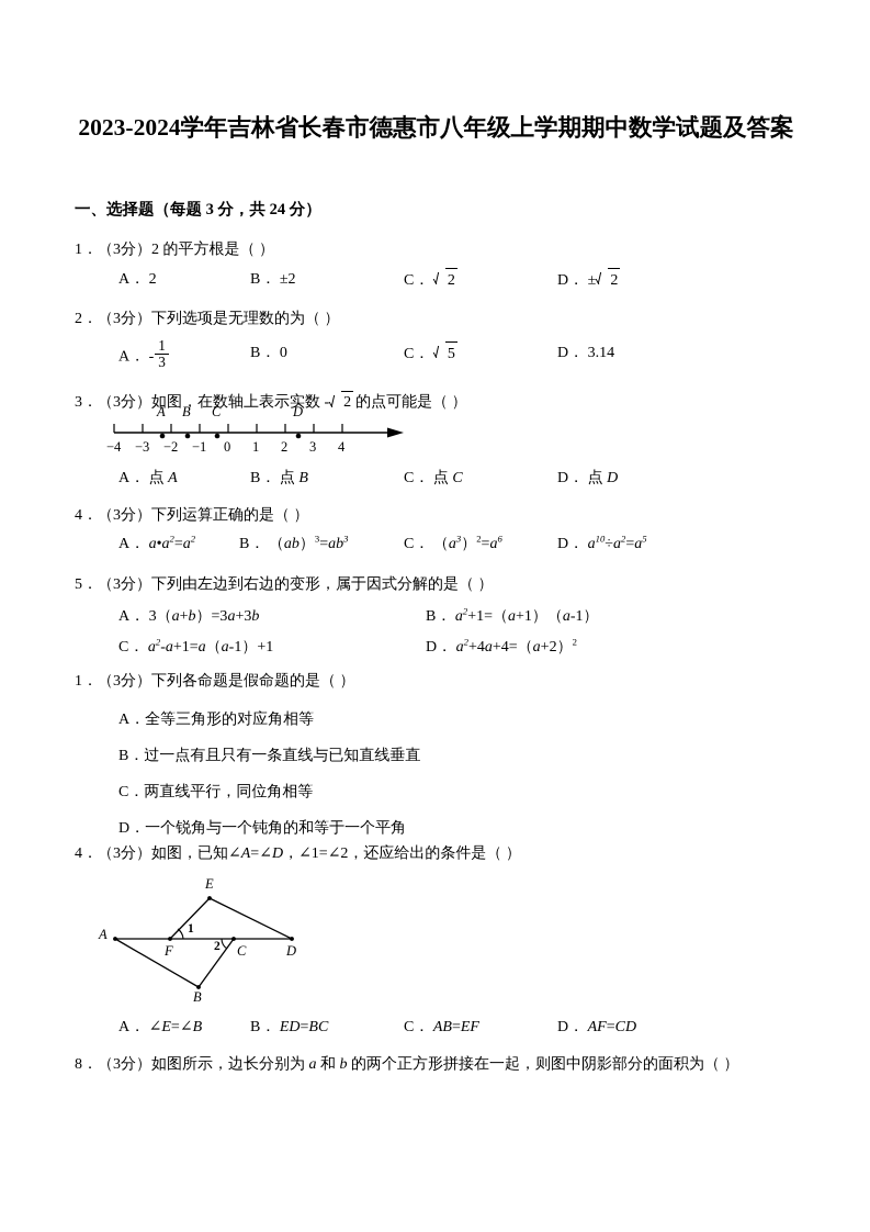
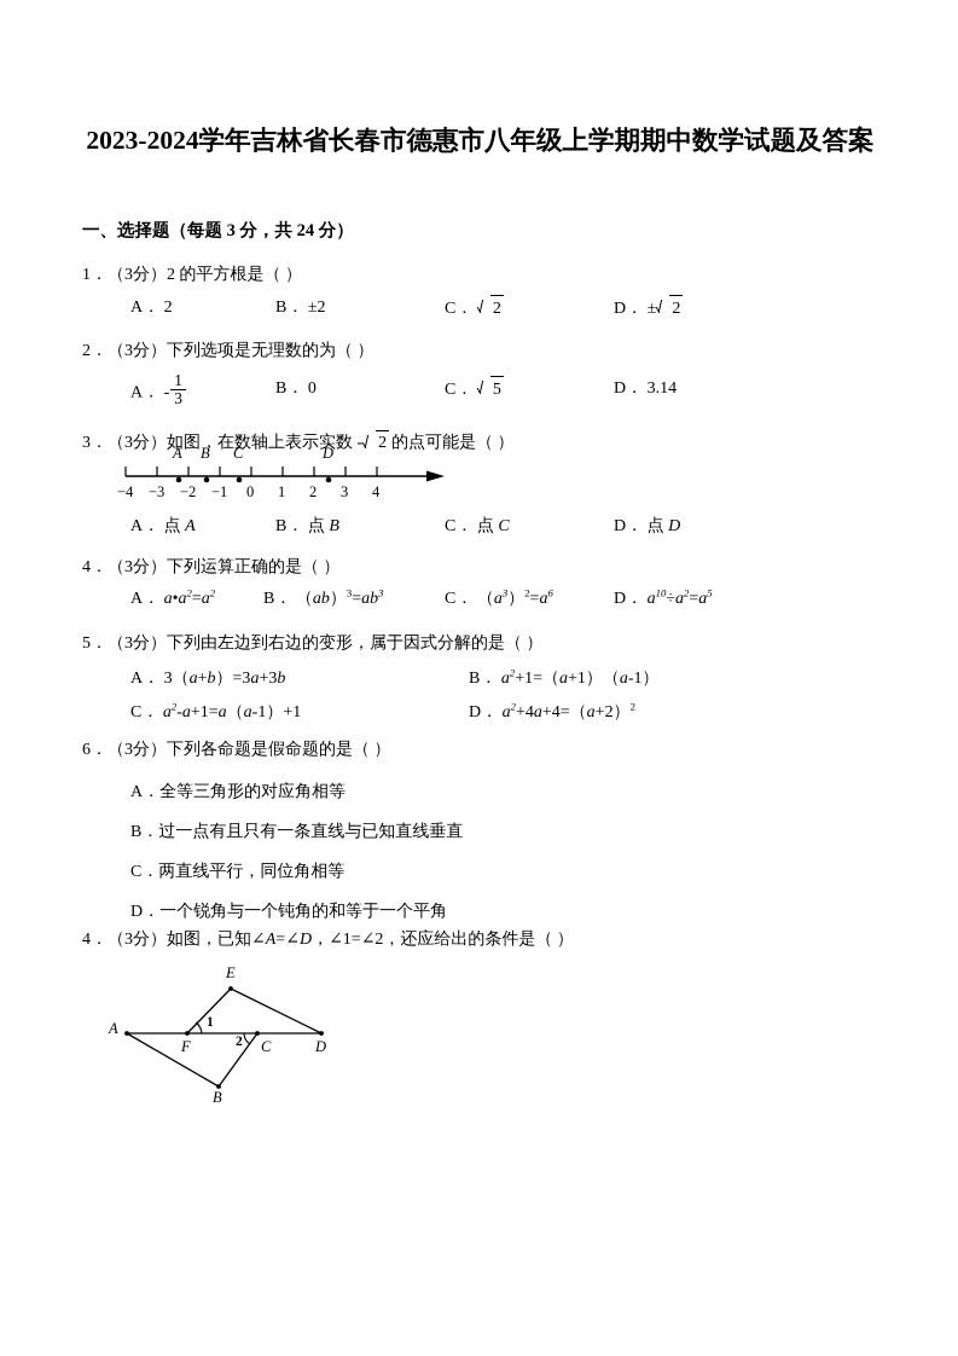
  2023-2024学年吉林省长春市德惠市八年级上学期期中数学试题及答案
  一、选择题（每题 3 分，共 24 分）
  1．（3分）2 的平方根是（ ）
  A． 2
  B． ±2
  C． 2
  D． ± 2
  2．（3分）下列选项是无理数的为（ ）
  A． -
  1
  3
  B． 0
  C． 5
  D． 3.14
  3．（3分）如图，在数轴上表示实数 - 2 的点可能是（ ）
  A
  B
  C
  D
  −4
  −3
  −2
  −1
  0
  1
  2
  3
  4
  A． 点 A
  B． 点 B
  C． 点 C
  D． 点 D
  4．（3分）下列运算正确的是（ ）
  A． a•a2=a2
  B． （ab）3=ab3
  C． （a3）2=a6
  D． a10÷a2=a5
  5．（3分）下列由左边到右边的变形，属于因式分解的是（ ）
  A． 3（a+b）=3a+3b
  B． a2+1=（a+1）（a-1）
  C． a2-a+1=a（a-1）+1
  D． a2+4a+4=（a+2）2
- 1．（3分）下列各命题是假命题的是（ ）
+ 6．（3分）下列各命题是假命题的是（ ）
  A．全等三角形的对应角相等
  B．过一点有且只有一条直线与已知直线垂直
  C．两直线平行，同位角相等
  D．一个锐角与一个钝角的和等于一个平角
  4．（3分）如图，已知∠A=∠D，∠1=∠2，还应给出的条件是（ ）
  A
  E
  F
  C
  D
  B
  1
  2
- A． ∠E=∠B
- B． ED=BC
- C． AB=EF
- D． AF=CD
- 8．（3分）如图所示，边长分别为 a 和 b 的两个正方形拼接在一起，则图中阴影部分的面积为（ ）
